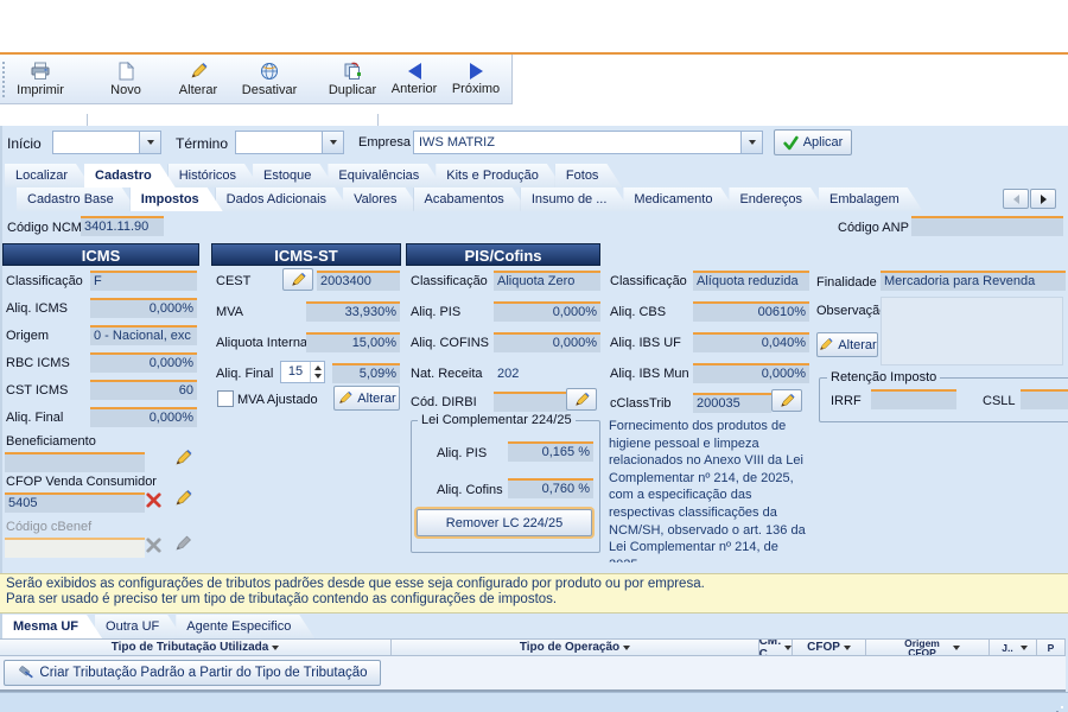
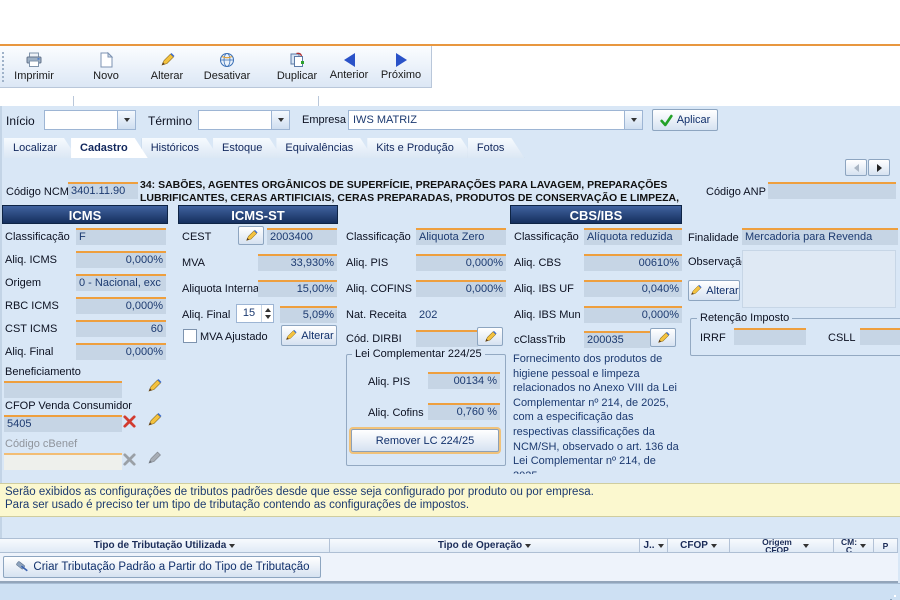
  Imprimir
  Novo
  Alterar
  Desativar
  Duplicar
  Anterior
  Próximo
  Início
  Término
  Empresa
  IWS MATRIZ
  Aplicar
  Localizar
  Cadastro
  Históricos
  Estoque
  Equivalências
  Kits e Produção
  Fotos
- Cadastro Base
- Impostos
- Dados Adicionais
- Valores
- Acabamentos
- Insumo de ...
- Medicamento
- Endereços
- Embalagem
  Código NCM
  3401.11.90
+ 34: SABÕES, AGENTES ORGÂNICOS DE SUPERFÍCIE, PREPARAÇÕES PARA LAVAGEM, PREPARAÇÕES LUBRIFICANTES, CERAS ARTIFICIAIS, CERAS PREPARADAS, PRODUTOS DE CONSERVAÇÃO E LIMPEZA,
  Código ANP
  ICMS
  Classificação
  F
  Aliq. ICMS
  0,000%
  Origem
  0 - Nacional, exc
  RBC ICMS
  0,000%
  CST ICMS
  60
  Aliq. Final
  0,000%
  Beneficiamento
  CFOP Venda Consumidor
  5405
  Código cBenef
  ICMS-ST
  CEST
  2003400
  MVA
  33,930%
  Aliquota Interna
  15,00%
  Aliq. Final
  15
  5,09%
  MVA Ajustado
  Alterar
- PIS/Cofins
  Classificação
  Aliquota Zero
  Aliq. PIS
  0,000%
  Aliq. COFINS
  0,000%
  Nat. Receita
  202
  Cód. DIRBI
  Lei Complementar 224/25
  Aliq. PIS
- 0,165 %
+ 00134 %
  Aliq. Cofins
  0,760 %
  Remover LC 224/25
+ CBS/IBS
  Classificação
  Alíquota reduzida
  Aliq. CBS
  00610%
  Aliq. IBS UF
  0,040%
  Aliq. IBS Mun
  0,000%
  cClassTrib
  200035
  Fornecimento dos produtos de higiene pessoal e limpeza relacionados no Anexo VIII da Lei Complementar nº 214, de 2025, com a especificação das respectivas classificações da NCM/SH, observado o art. 136 da Lei Complementar nº 214, de
  Finalidade
  Mercadoria para Revenda
  Observaçã
  Alterar
  Retenção Imposto
  IRRF
  CSLL
  Serão exibidos as configurações de tributos padrões desde que esse seja configurado por produto ou por empresa.
  Para ser usado é preciso ter um tipo de tributação contendo as configurações de impostos.
- Mesma UF
- Outra UF
- Agente Especifico
  Tipo de Tributação Utilizada
  Tipo de Operação
- CM: C
+ J..
  CFOP
  Origem CFOP
- J..
+ CM: C
  P
  Criar Tributação Padrão a Partir do Tipo de Tributação
